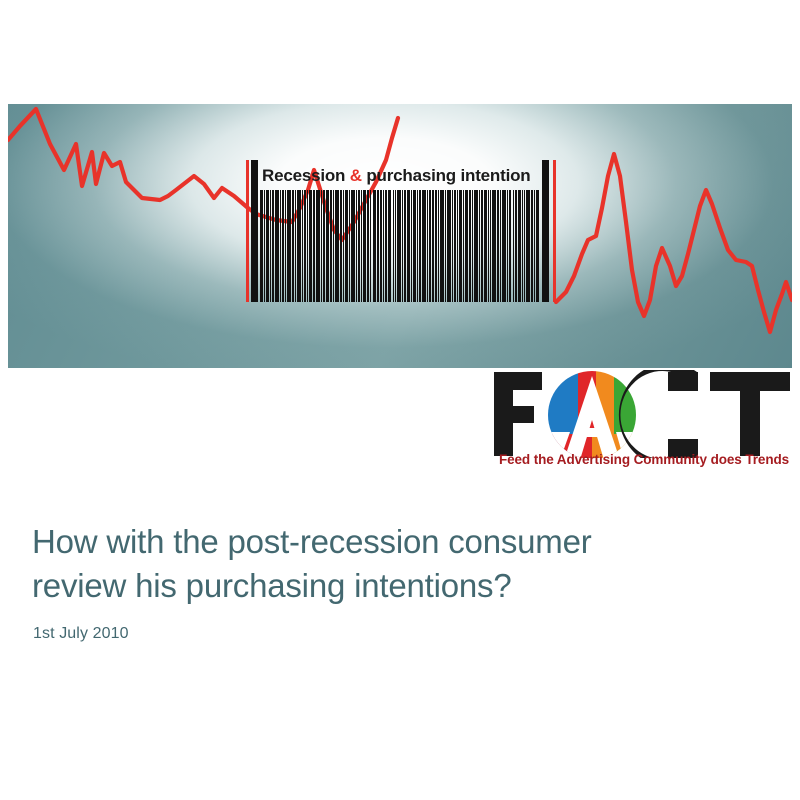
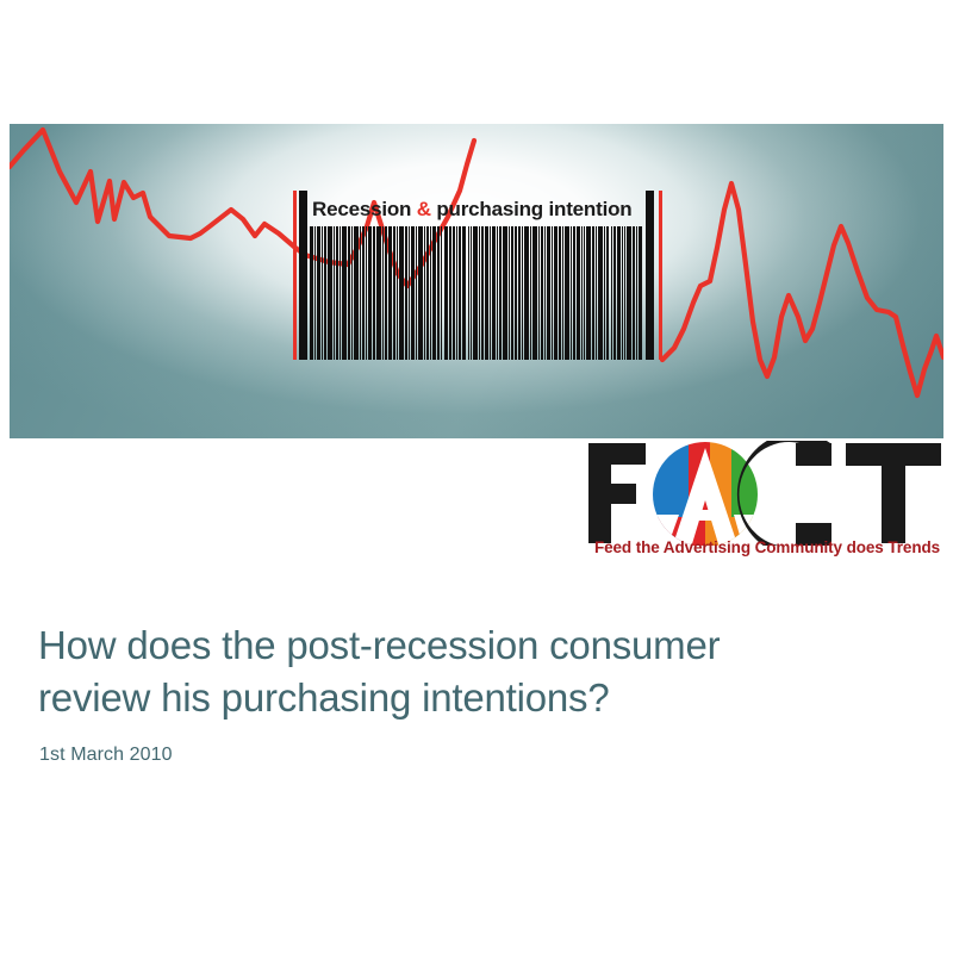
  Recession & purchasing intention
  Feed the Advertising Community does Trends
- How with the post-recession consumer
+ How does the post-recession consumer
  review his purchasing intentions?
- 1st July 2010
+ 1st March 2010
